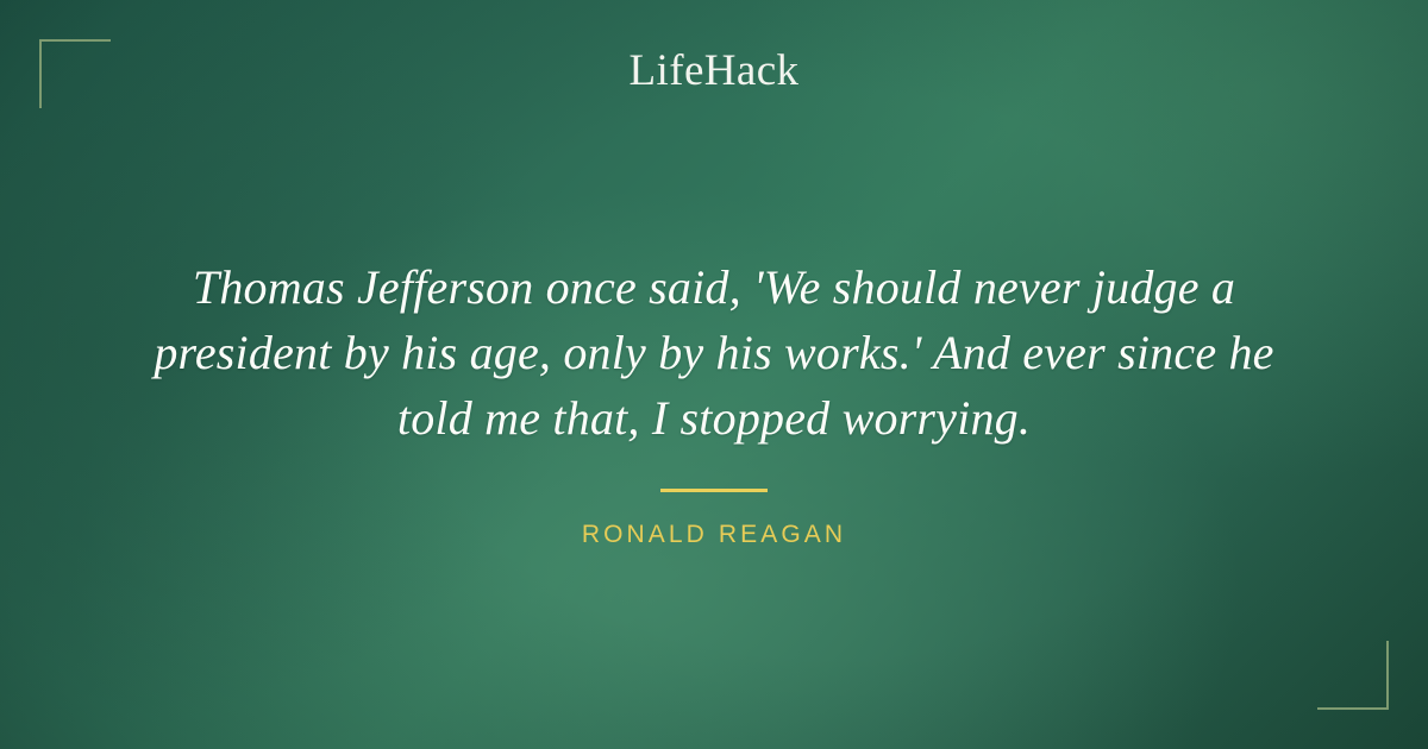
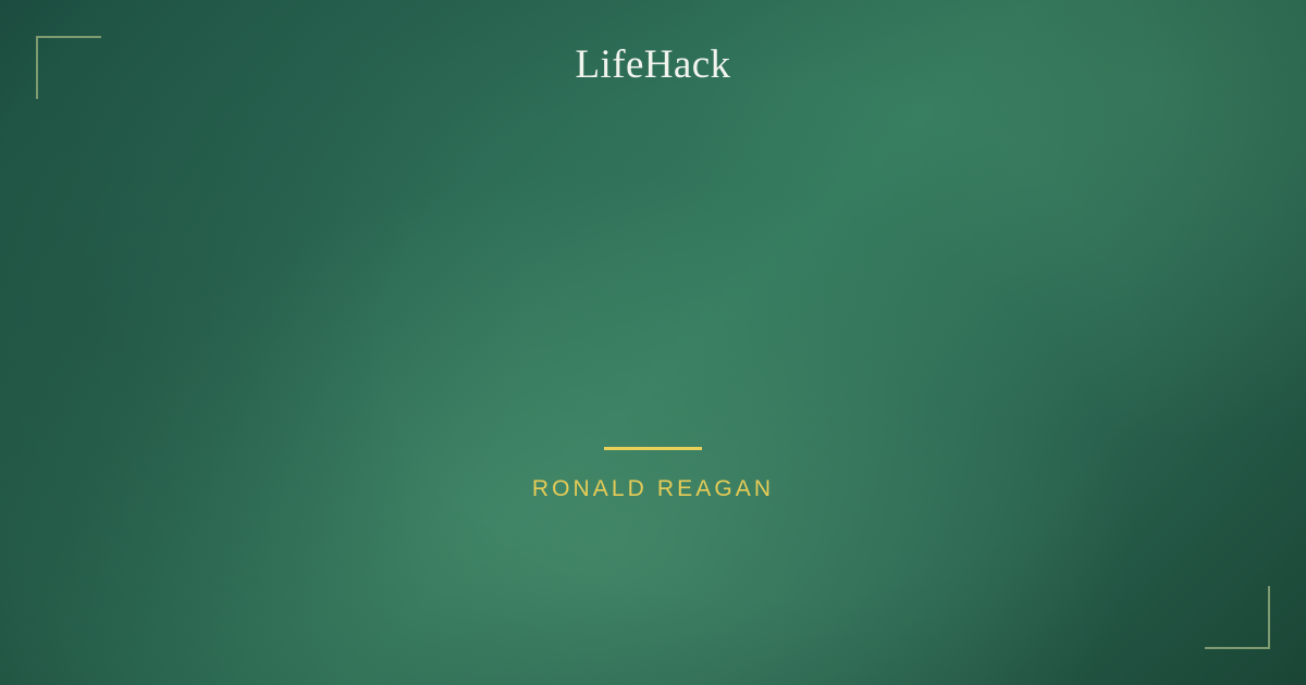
  LifeHack
- Thomas Jefferson once said, 'We should never judge a
- president by his age, only by his works.' And ever since he
- told me that, I stopped worrying.
  RONALD REAGAN
